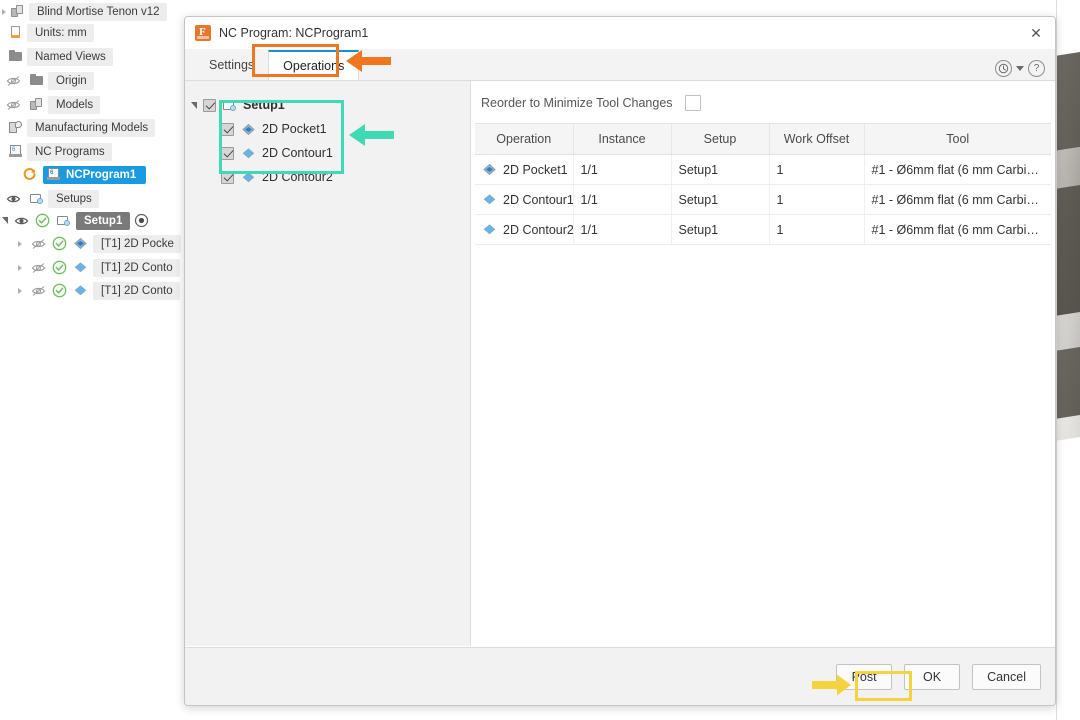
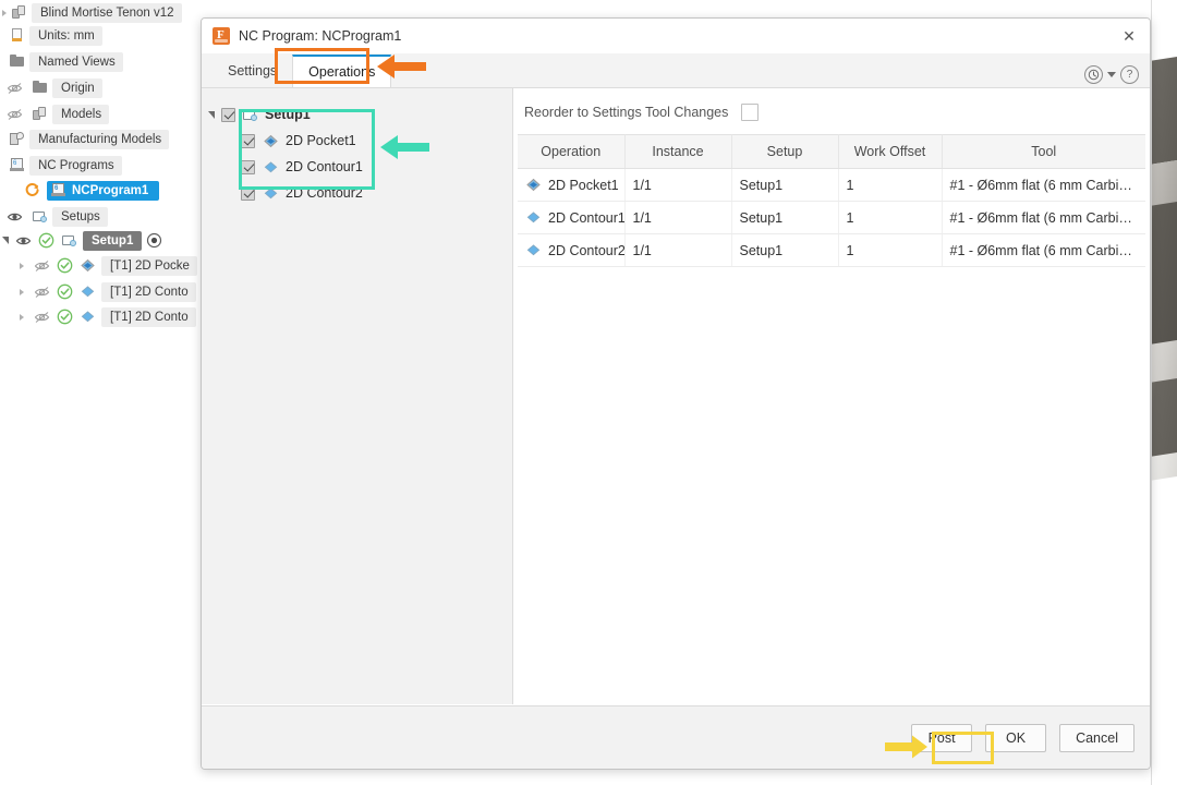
  Blind Mortise Tenon v12
  Units: mm
  Named Views
  Origin
  Models
  Manufacturing Models
  NC Programs
  NCProgram1
  Setups
  Setup1
  [T1] 2D Pocke
  [T1] 2D Conto
  [T1] 2D Conto
  F
  NC Program: NCProgram1
  ✕
  Settings
  Operations
  ?
  Setup1
  2D Pocket1
  2D Contour1
  2D Contour2
- Reorder to Minimize Tool Changes
+ Reorder to Settings Tool Changes
  Operation	Instance	Setup	Work Offset	Tool
  2D Pocket1	1/1	Setup1	1	#1 - Ø6mm flat (6 mm Carbide …
  2D Contour1	1/1	Setup1	1	#1 - Ø6mm flat (6 mm Carbide …
  2D Contour2	1/1	Setup1	1	#1 - Ø6mm flat (6 mm Carbide …
  Post
  OK
  Cancel
